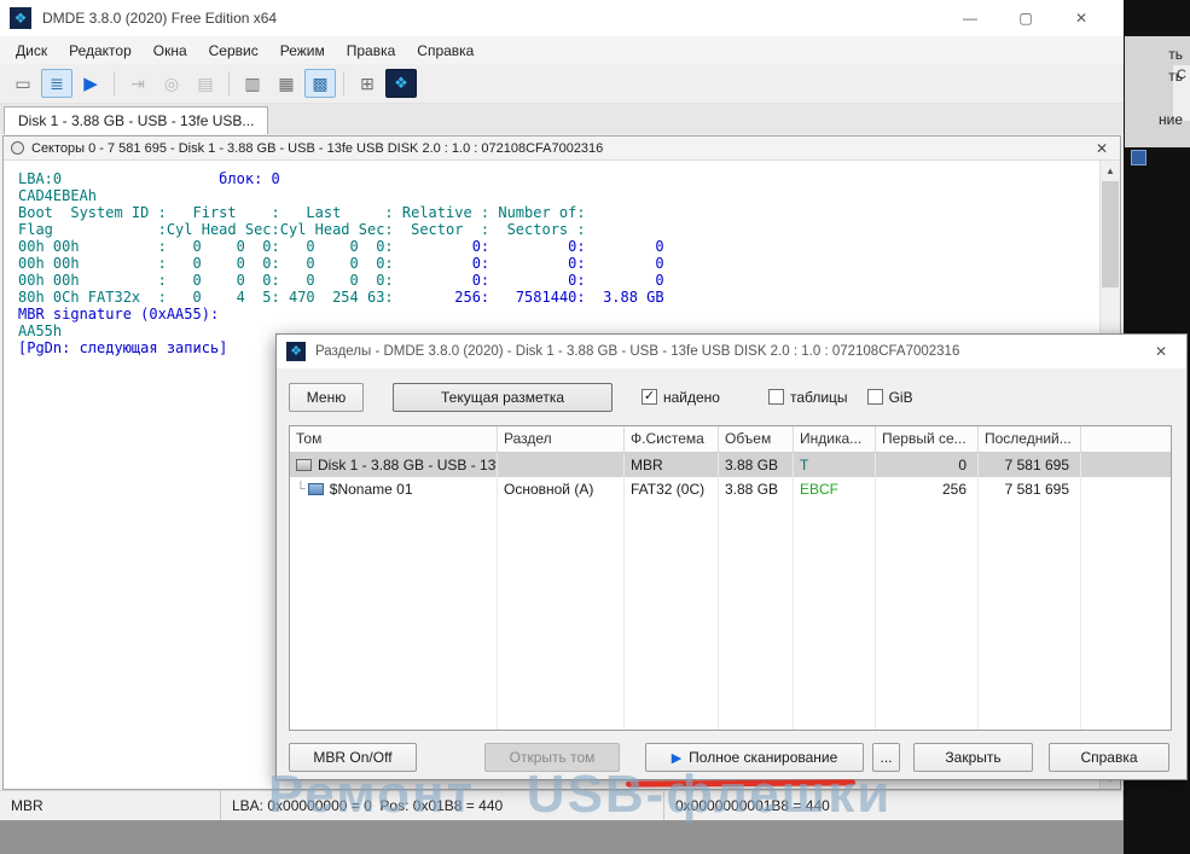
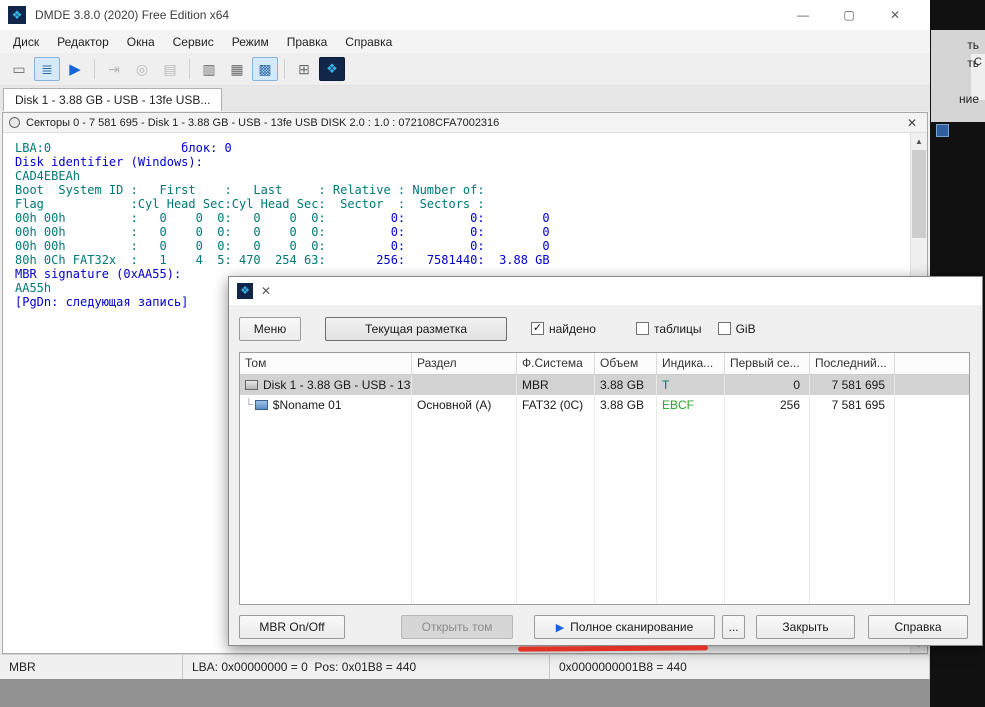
  ❖
  DMDE 3.8.0 (2020) Free Edition x64
  —
  ▢
  ✕
  Диск
  Редактор
  Окна
  Сервис
  Режим
  Правка
  Справка
  ▭
  ≣
  ▶
  ⇥
  ◎
  ▤
  ▥
  ▦
  ▩
  ⊞
  ❖
  Disk 1 - 3.88 GB - USB - 13fe USB...
  Секторы 0 - 7 581 695 - Disk 1 - 3.88 GB - USB - 13fe USB DISK 2.0 : 1.0 : 072108CFA7002316
  ✕
  LBA:0 блок: 0
+ Disk identifier (Windows):
  CAD4EBEAh
  Boot System ID : First : Last : Relative : Number of:
  Flag :Cyl Head Sec:Cyl Head Sec: Sector : Sectors :
  00h 00h : 0 0 0: 0 0 0: 0: 0: 0
  00h 00h : 0 0 0: 0 0 0: 0: 0: 0
  00h 00h : 0 0 0: 0 0 0: 0: 0: 0
- 80h 0Ch FAT32x : 0 4 5: 470 254 63: 256: 7581440: 3.88 GB
+ 80h 0Ch FAT32x : 1 4 5: 470 254 63: 256: 7581440: 3.88 GB
  MBR signature (0xAA55):
  AA55h
  [PgDn: следующая запись]
  ▲
  MBR
  LBA: 0x00000000 = 0 Pos: 0x01B8 = 440
  0x0000000001B8 = 440
  С
  ть
  ть
  ние
  ❖
- Разделы - DMDE 3.8.0 (2020) - Disk 1 - 3.88 GB - USB - 13fe USB DISK 2.0 : 1.0 : 072108CFA7002316
  ✕
  Меню
  Текущая разметка
  ✓
  найдено
  таблицы
  GiB
  Том
  Раздел
  Ф.Система
  Объем
  Индика...
  Первый се...
  Последний...
  Disk 1 - 3.88 GB - USB - 13
  MBR
  3.88 GB
  T
  0
  7 581 695
  └
  $Noname 01
  Основной (A)
  FAT32 (0C)
  3.88 GB
  EBCF
  256
  7 581 695
  MBR On/Off
  Открыть том
  ▶
  Полное сканирование
  ...
  Закрыть
  Справка
- Ремонт USB-флешки
